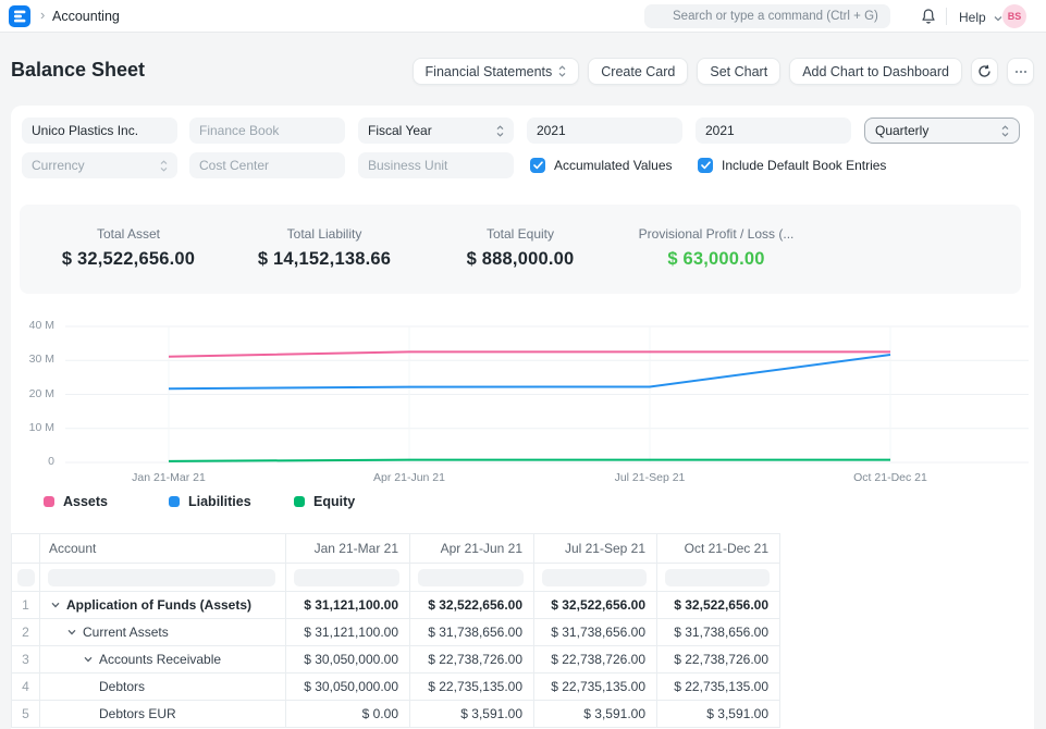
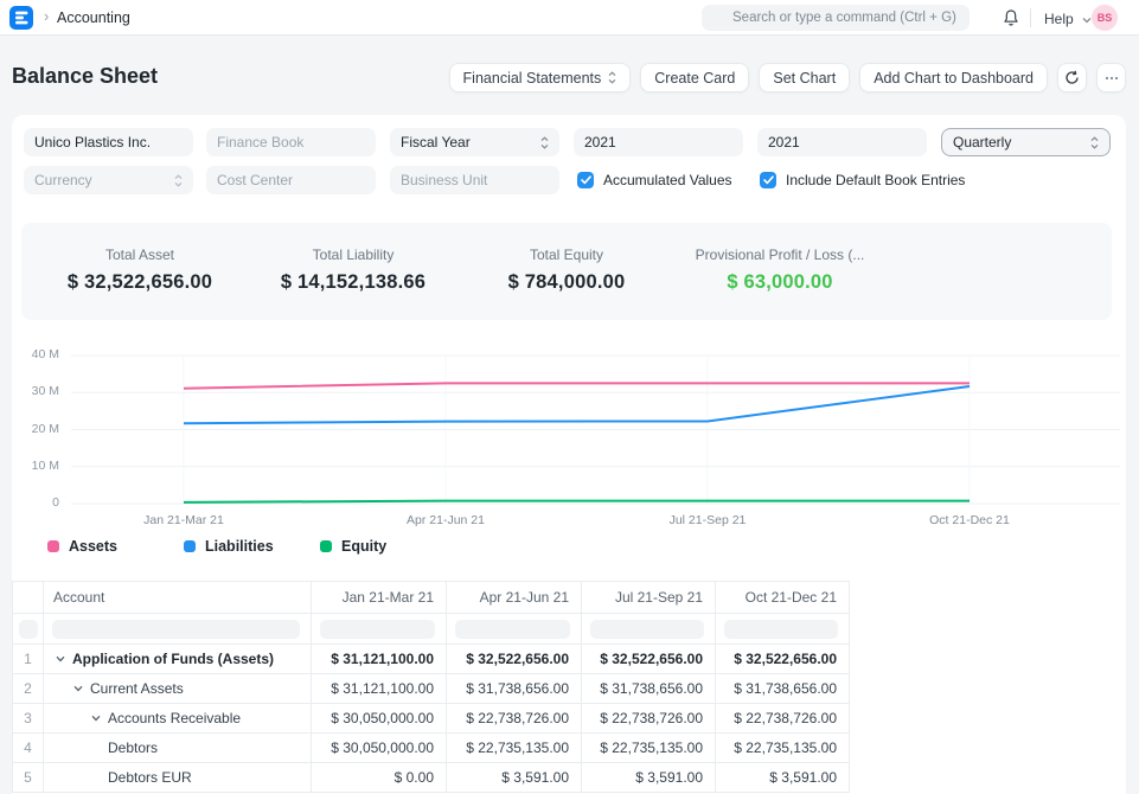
  ›
  Accounting
  Search or type a command (Ctrl + G)
  Help
  BS
  Balance Sheet
  Financial Statements
  Create Card
  Set Chart
  Add Chart to Dashboard
  Unico Plastics Inc.
  Finance Book
  Fiscal Year
  2021
  2021
  Quarterly
  Currency
  Cost Center
  Business Unit
  Accumulated Values
  Include Default Book Entries
  Total Asset
  $ 32,522,656.00
  Total Liability
  $ 14,152,138.66
  Total Equity
- $ 888,000.00
+ $ 784,000.00
  Provisional Profit / Loss (...
  $ 63,000.00
  40 M
  30 M
  20 M
  10 M
  0
  Jan 21-Mar 21
  Apr 21-Jun 21
  Jul 21-Sep 21
  Oct 21-Dec 21
  Assets
  Liabilities
  Equity
  Account
  Jan 21-Mar 21
  Apr 21-Jun 21
  Jul 21-Sep 21
  Oct 21-Dec 21
  1
  Application of Funds (Assets)
  $ 31,121,100.00
  $ 32,522,656.00
  $ 32,522,656.00
  $ 32,522,656.00
  2
  Current Assets
  $ 31,121,100.00
  $ 31,738,656.00
  $ 31,738,656.00
  $ 31,738,656.00
  3
  Accounts Receivable
  $ 30,050,000.00
  $ 22,738,726.00
  $ 22,738,726.00
  $ 22,738,726.00
  4
  Debtors
  $ 30,050,000.00
  $ 22,735,135.00
  $ 22,735,135.00
  $ 22,735,135.00
  5
  Debtors EUR
  $ 0.00
  $ 3,591.00
  $ 3,591.00
  $ 3,591.00
